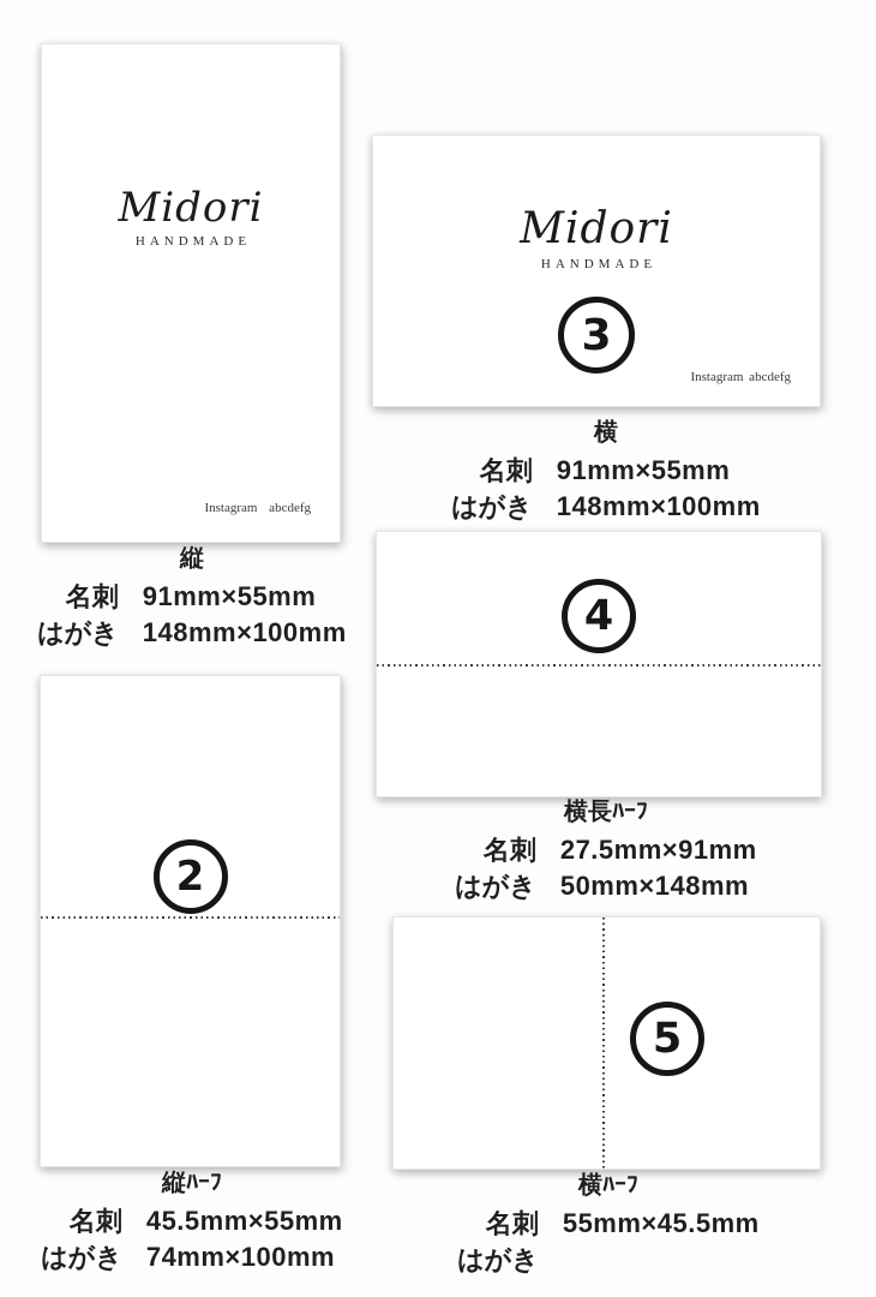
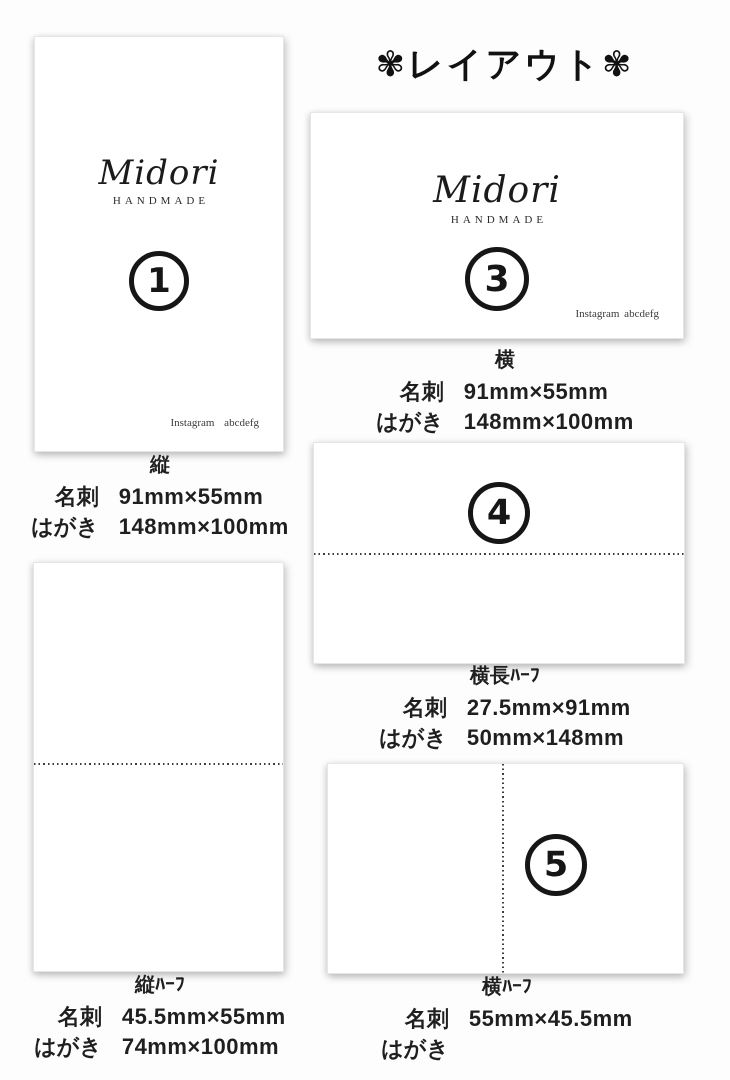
+ ✾レイアウト✾
  Midori
  HANDMADE
+ 1
  Instagram abcdefg
  縦
  名刺
  91mm×55mm
  はがき
  148mm×100mm
- 2
  縦ﾊｰﾌ
  名刺
  45.5mm×55mm
  はがき
  74mm×100mm
  Midori
  HANDMADE
  3
  Instagram abcdefg
  横
  名刺
  91mm×55mm
  はがき
  148mm×100mm
  4
  横長ﾊｰﾌ
  名刺
  27.5mm×91mm
  はがき
  50mm×148mm
  5
  横ﾊｰﾌ
  名刺
  55mm×45.5mm
  はがき
